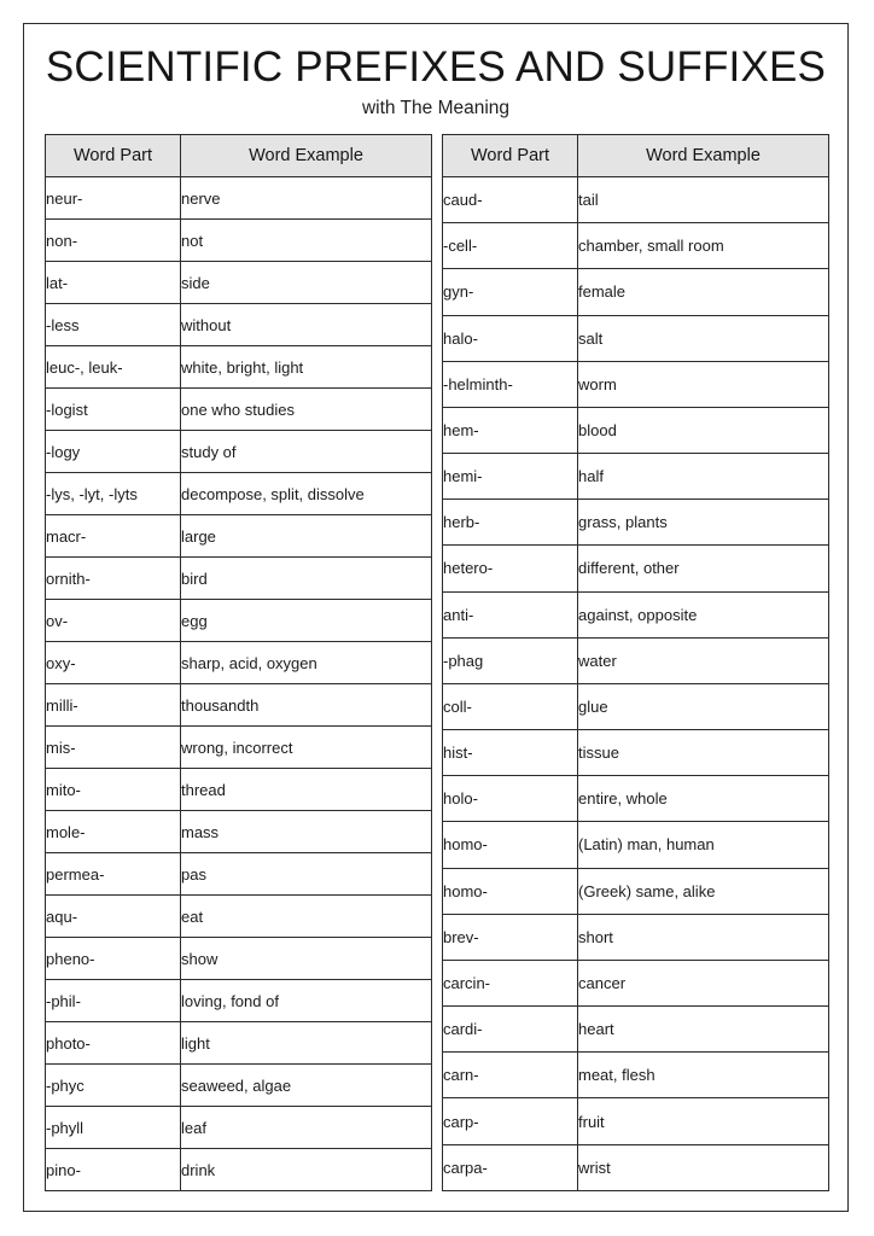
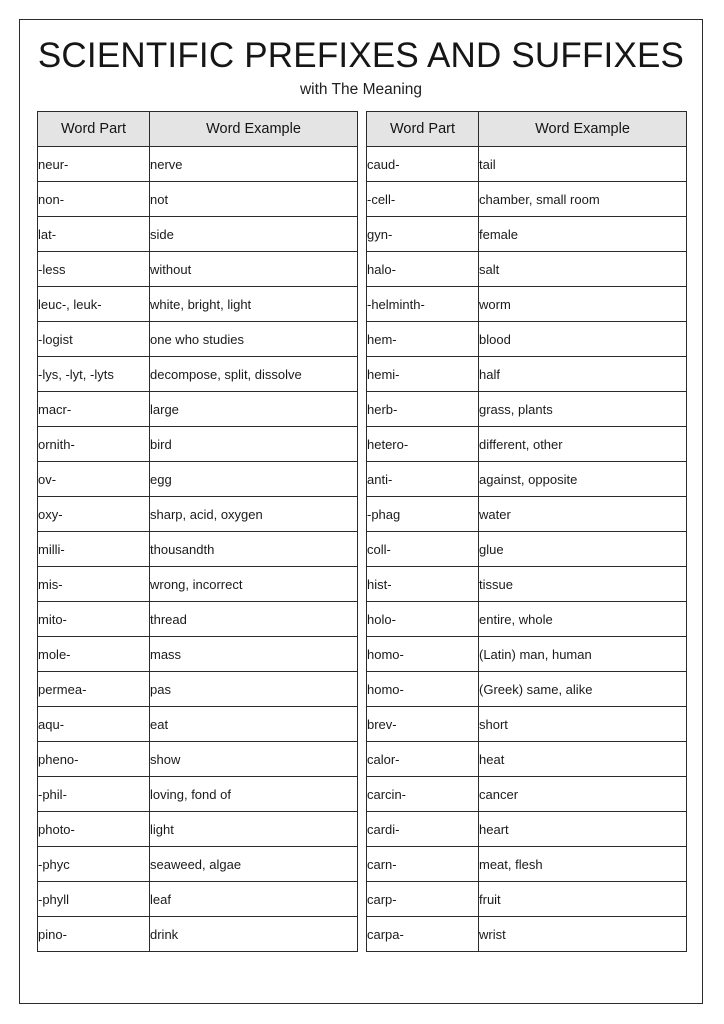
  SCIENTIFIC PREFIXES AND SUFFIXES
  with The Meaning
  Word Part	Word Example
  neur-	nerve
  non-	not
  lat-	side
  -less	without
  leuc-, leuk-	white, bright, light
  -logist	one who studies
- -logy	study of
  -lys, -lyt, -lyts	decompose, split, dissolve
  macr-	large
  ornith-	bird
  ov-	egg
  oxy-	sharp, acid, oxygen
  milli-	thousandth
  mis-	wrong, incorrect
  mito-	thread
  mole-	mass
  permea-	pas
  aqu-	eat
  pheno-	show
  -phil-	loving, fond of
  photo-	light
  -phyc	seaweed, algae
  -phyll	leaf
  pino-	drink
  Word Part	Word Example
  caud-	tail
  -cell-	chamber, small room
  gyn-	female
  halo-	salt
  -helminth-	worm
  hem-	blood
  hemi-	half
  herb-	grass, plants
  hetero-	different, other
  anti-	against, opposite
  -phag	water
  coll-	glue
  hist-	tissue
  holo-	entire, whole
  homo-	(Latin) man, human
  homo-	(Greek) same, alike
  brev-	short
+ calor-	heat
  carcin-	cancer
  cardi-	heart
  carn-	meat, flesh
  carp-	fruit
  carpa-	wrist
